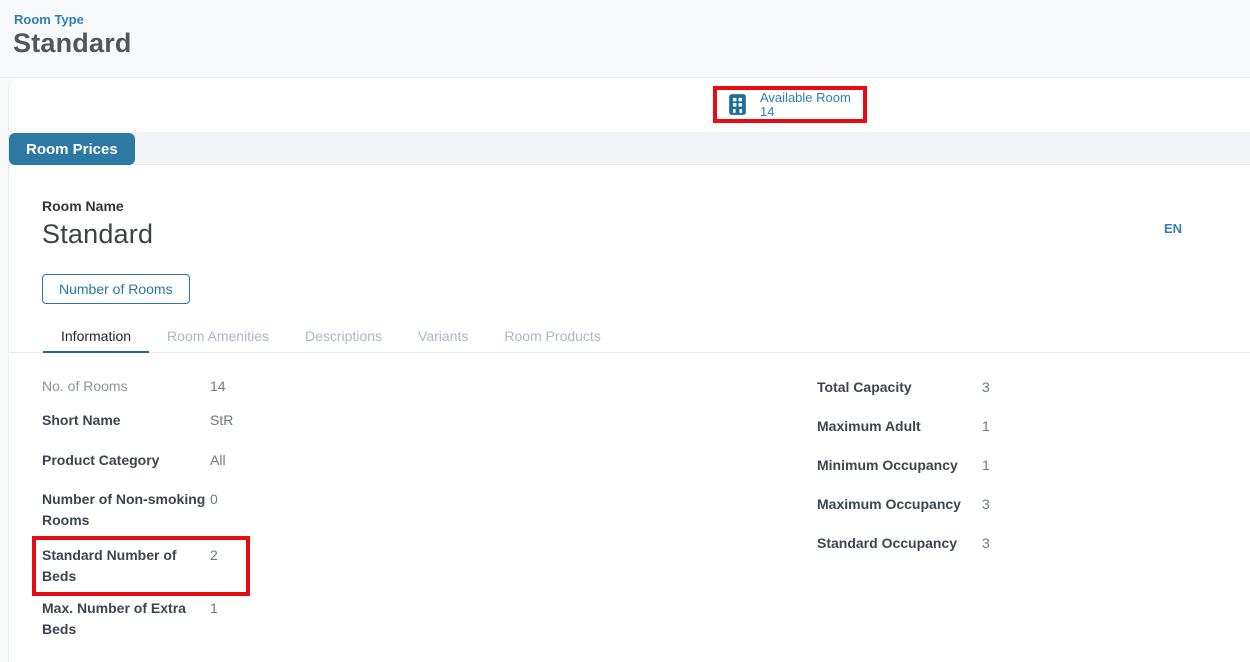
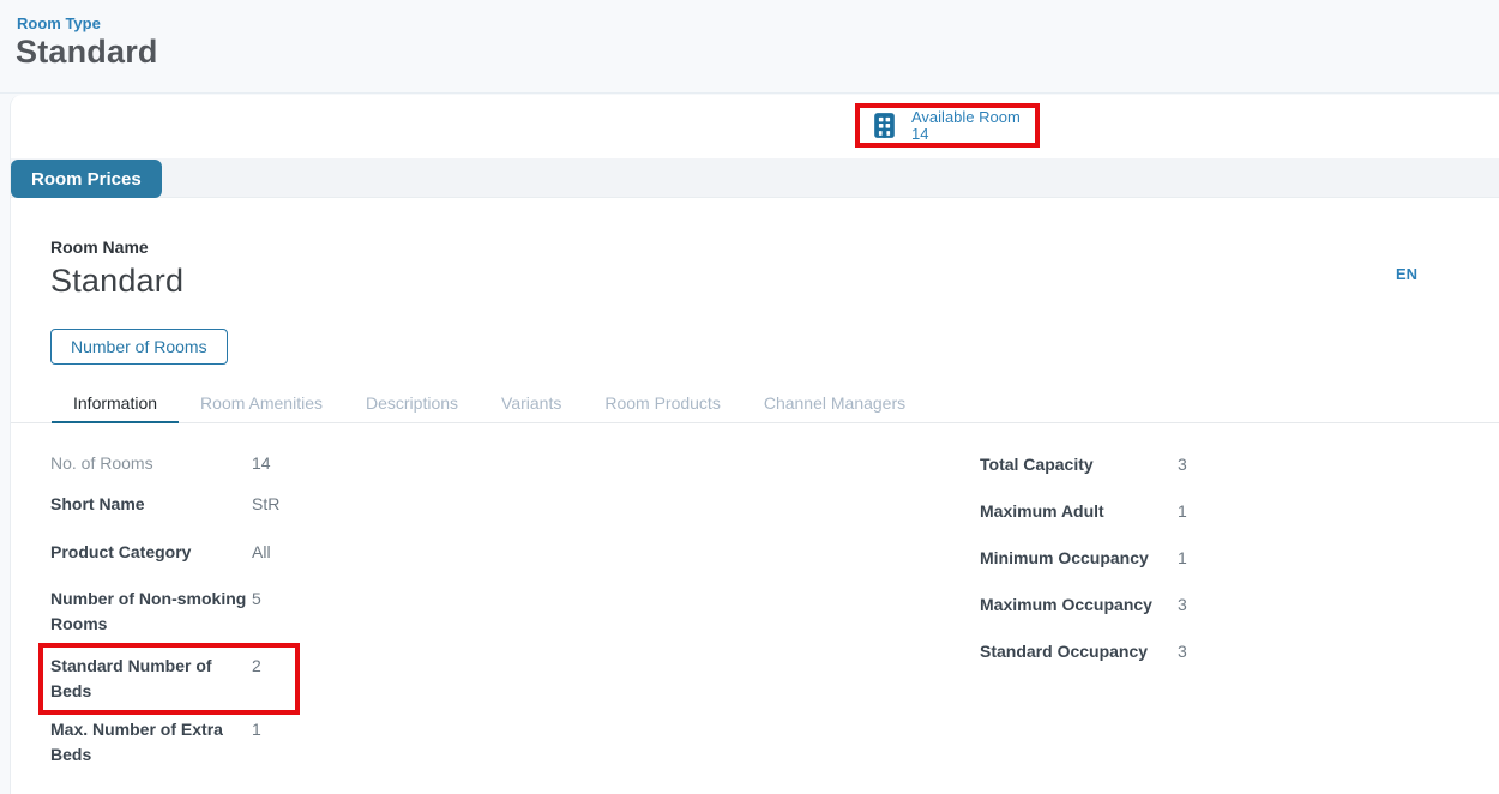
  Room Type
  Standard
  Available Room
  14
  Room Prices
  Room Name
  Standard
  EN
  Number of Rooms
  Information
  Room Amenities
  Descriptions
  Variants
  Room Products
+ Channel Managers
  No. of Rooms
  14
  Short Name
  StR
  Product Category
  All
  Number of Non-smoking Rooms
- 0
+ 5
  Standard Number of Beds
  2
  Max. Number of Extra Beds
  1
  Total Capacity
  3
  Maximum Adult
  1
  Minimum Occupancy
  1
  Maximum Occupancy
  3
  Standard Occupancy
  3
